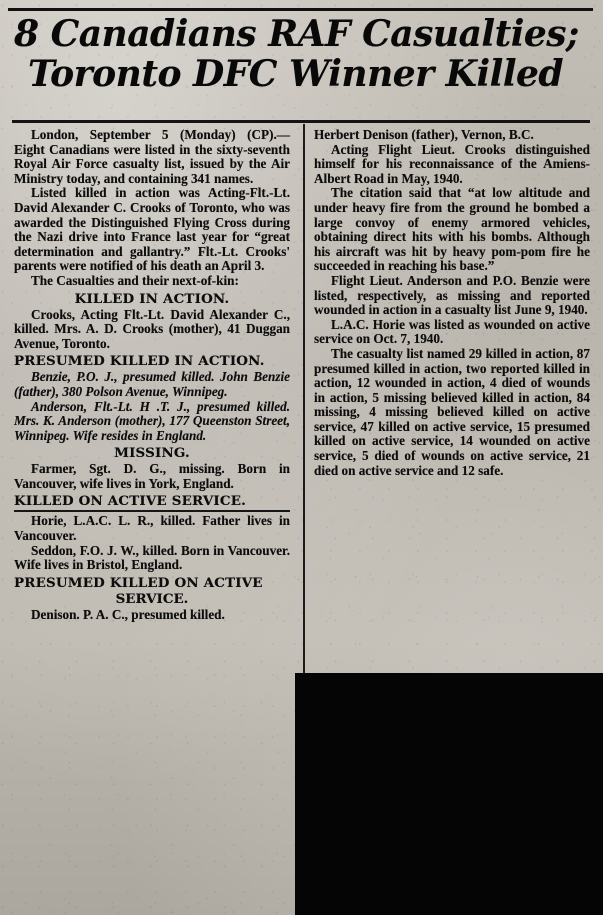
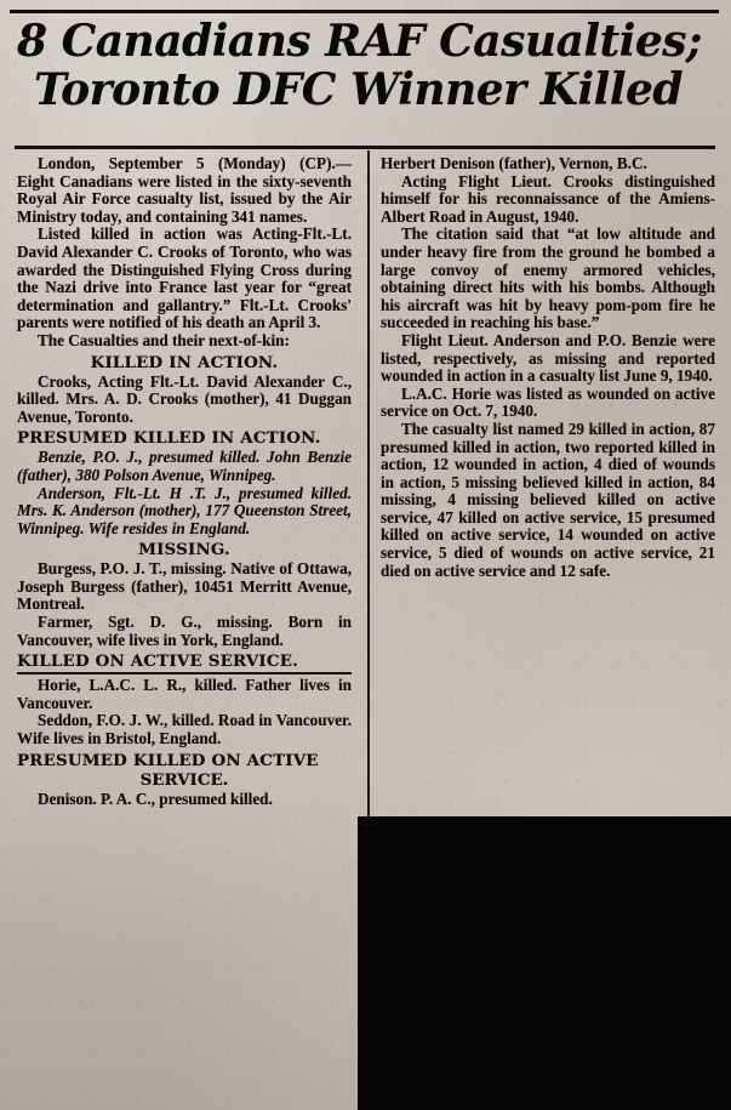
  8 Canadians RAF Casualties;
  Toronto DFC Winner Killed
  London, September 5 (Monday) (CP).— Eight Canadians were listed in the sixty-seventh Royal Air Force casualty list, issued by the Air Ministry today, and containing 341 names.
  Listed killed in action was Acting-Flt.-Lt. David Alexander C. Crooks of Toronto, who was awarded the Distinguished Flying Cross during the Nazi drive into France last year for “great determination and gallantry.” Flt.-Lt. Crooks' parents were notified of his death an April 3.
  The Casualties and their next-of-kin:
  KILLED IN ACTION.
  Crooks, Acting Flt.-Lt. David Alexander C., killed. Mrs. A. D. Crooks (mother), 41 Duggan Avenue, Toronto.
  PRESUMED KILLED IN ACTION.
  Benzie, P.O. J., presumed killed. John Benzie (father), 380 Polson Avenue, Winnipeg.
  Anderson, Flt.-Lt. H .T. J., presumed killed. Mrs. K. Anderson (mother), 177 Queenston Street, Winnipeg. Wife resides in England.
  MISSING.
+ Burgess, P.O. J. T., missing. Native of Ottawa, Joseph Burgess (father), 10451 Merritt Avenue, Montreal.
  Farmer, Sgt. D. G., missing. Born in Vancouver, wife lives in York, England.
  KILLED ON ACTIVE SERVICE.
  Horie, L.A.C. L. R., killed. Father lives in Vancouver.
- Seddon, F.O. J. W., killed. Born in Vancouver. Wife lives in Bristol, England.
+ Seddon, F.O. J. W., killed. Road in Vancouver. Wife lives in Bristol, England.
  PRESUMED KILLED ON ACTIVE
  SERVICE.
  Denison. P. A. C., presumed killed.
  Herbert Denison (father), Vernon, B.C.
- Acting Flight Lieut. Crooks distinguished himself for his reconnaissance of the Amiens-Albert Road in May, 1940.
+ Acting Flight Lieut. Crooks distinguished himself for his reconnaissance of the Amiens-Albert Road in August, 1940.
  The citation said that “at low altitude and under heavy fire from the ground he bombed a large convoy of enemy armored vehicles, obtaining direct hits with his bombs. Although his aircraft was hit by heavy pom-pom fire he succeeded in reaching his base.”
  Flight Lieut. Anderson and P.O. Benzie were listed, respectively, as missing and reported wounded in action in a casualty list June 9, 1940.
  L.A.C. Horie was listed as wounded on active service on Oct. 7, 1940.
  The casualty list named 29 killed in action, 87 presumed killed in action, two reported killed in action, 12 wounded in action, 4 died of wounds in action, 5 missing believed killed in action, 84 missing, 4 missing believed killed on active service, 47 killed on active service, 15 presumed killed on active service, 14 wounded on active service, 5 died of wounds on active service, 21 died on active service and 12 safe.
